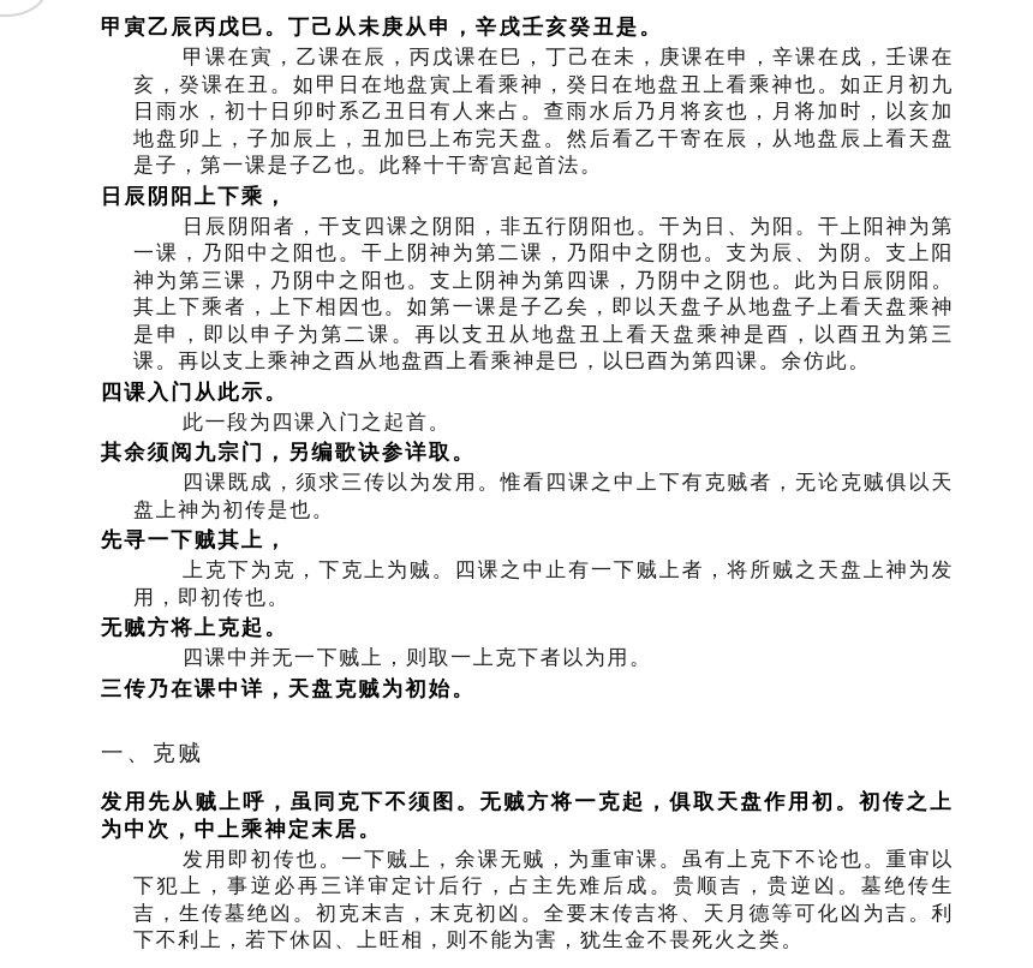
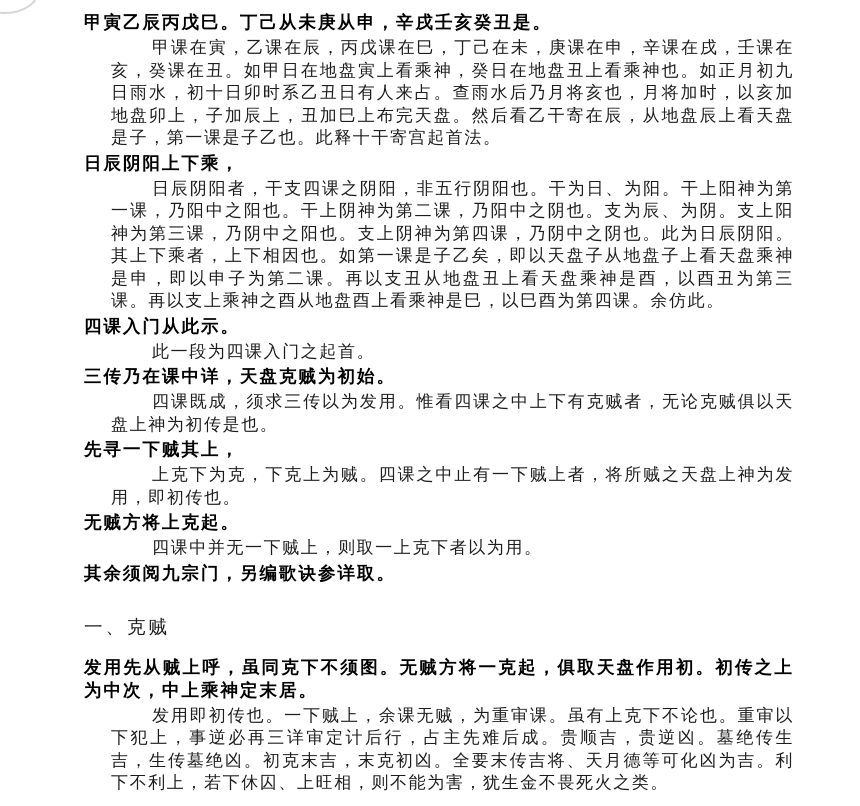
  甲寅乙辰丙戊巳。丁己从未庚从申，辛戌壬亥癸丑是。
  甲课在寅，乙课在辰，丙戊课在巳，丁己在未，庚课在申，辛课在戌，壬课在亥，癸课在丑。如甲日在地盘寅上看乘神，癸日在地盘丑上看乘神也。如正月初九日雨水，初十日卯时系乙丑日有人来占。查雨水后乃月将亥也，月将加时，以亥加地盘卯上，子加辰上，丑加巳上布完天盘。然后看乙干寄在辰，从地盘辰上看天盘是子，第一课是子乙也。此释十干寄宫起首法。
  日辰阴阳上下乘，
  日辰阴阳者，干支四课之阴阳，非五行阴阳也。干为日、为阳。干上阳神为第一课，乃阳中之阳也。干上阴神为第二课，乃阳中之阴也。支为辰、为阴。支上阳神为第三课，乃阴中之阳也。支上阴神为第四课，乃阴中之阴也。此为日辰阴阳。其上下乘者，上下相因也。如第一课是子乙矣，即以天盘子从地盘子上看天盘乘神是申，即以申子为第二课。再以支丑从地盘丑上看天盘乘神是酉，以酉丑为第三课。再以支上乘神之酉从地盘酉上看乘神是巳，以巳酉为第四课。余仿此。
  四课入门从此示。
  此一段为四课入门之起首。
- 其余须阅九宗门，另编歌诀参详取。
+ 三传乃在课中详，天盘克贼为初始。
  四课既成，须求三传以为发用。惟看四课之中上下有克贼者，无论克贼俱以天盘上神为初传是也。
  先寻一下贼其上，
  上克下为克，下克上为贼。四课之中止有一下贼上者，将所贼之天盘上神为发用，即初传也。
  无贼方将上克起。
  四课中并无一下贼上，则取一上克下者以为用。
- 三传乃在课中详，天盘克贼为初始。
+ 其余须阅九宗门，另编歌诀参详取。
  一、克贼
  发用先从贼上呼，虽同克下不须图。无贼方将一克起，俱取天盘作用初。初传之上为中次，中上乘神定末居。
  发用即初传也。一下贼上，余课无贼，为重审课。虽有上克下不论也。重审以下犯上，事逆必再三详审定计后行，占主先难后成。贵顺吉，贵逆凶。墓绝传生吉，生传墓绝凶。初克末吉，末克初凶。全要末传吉将、天月德等可化凶为吉。利下不利上，若下休囚、上旺相，则不能为害，犹生金不畏死火之类。
